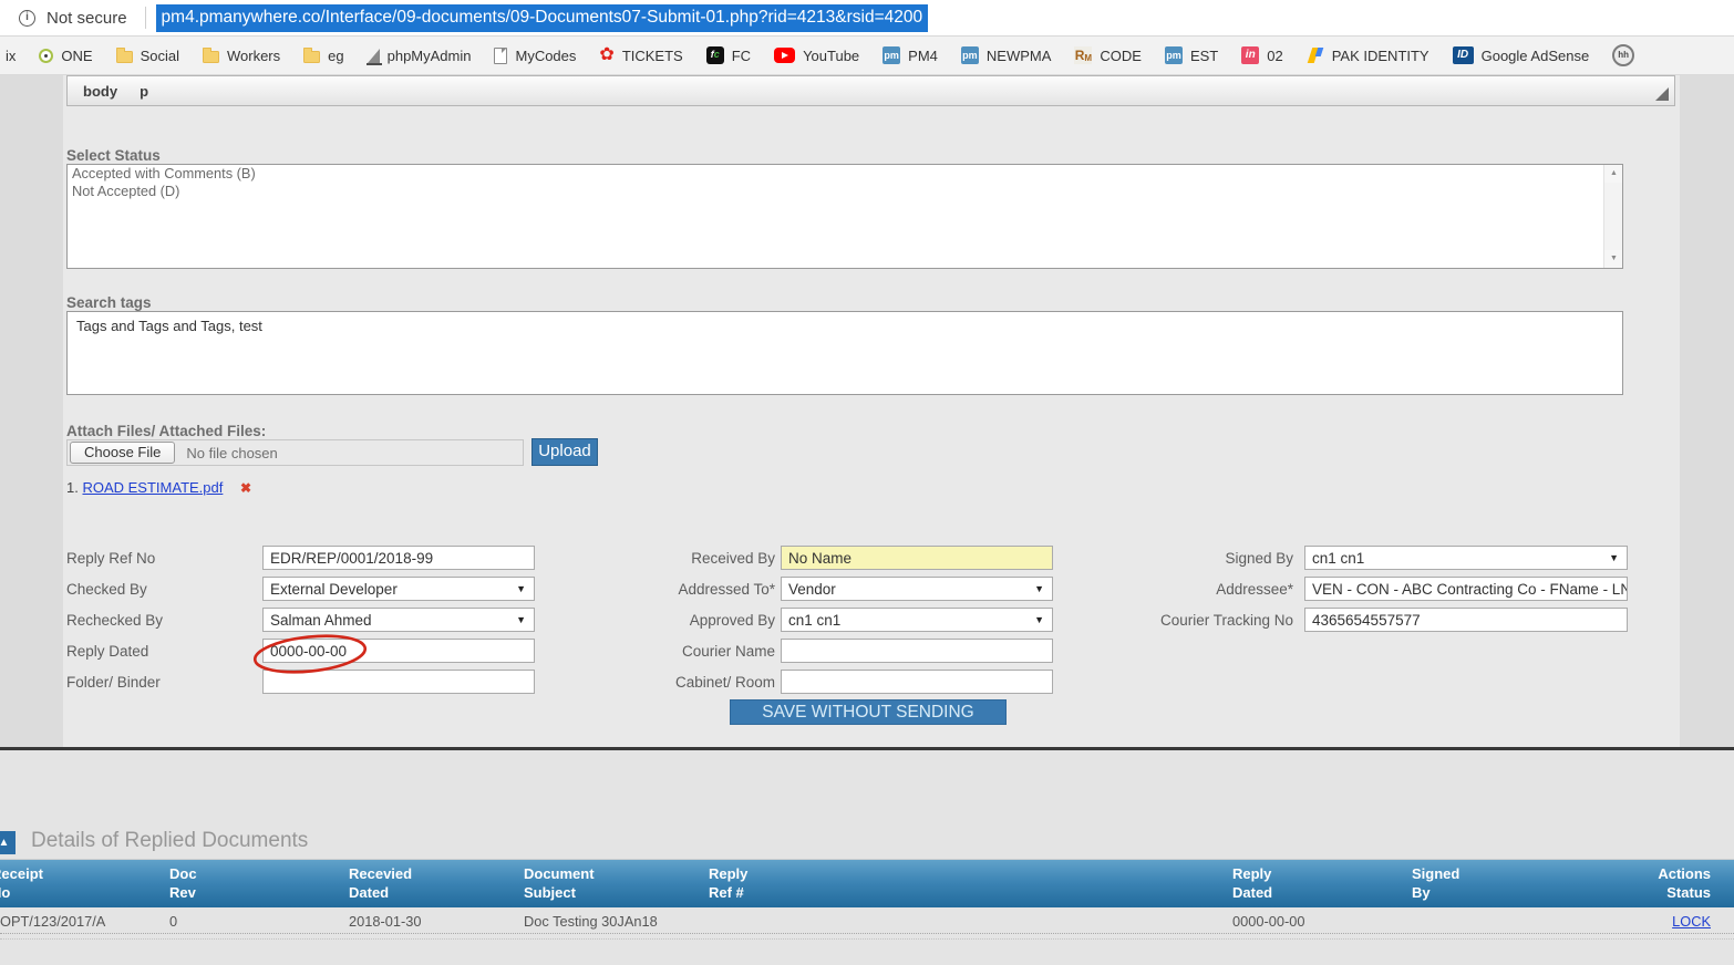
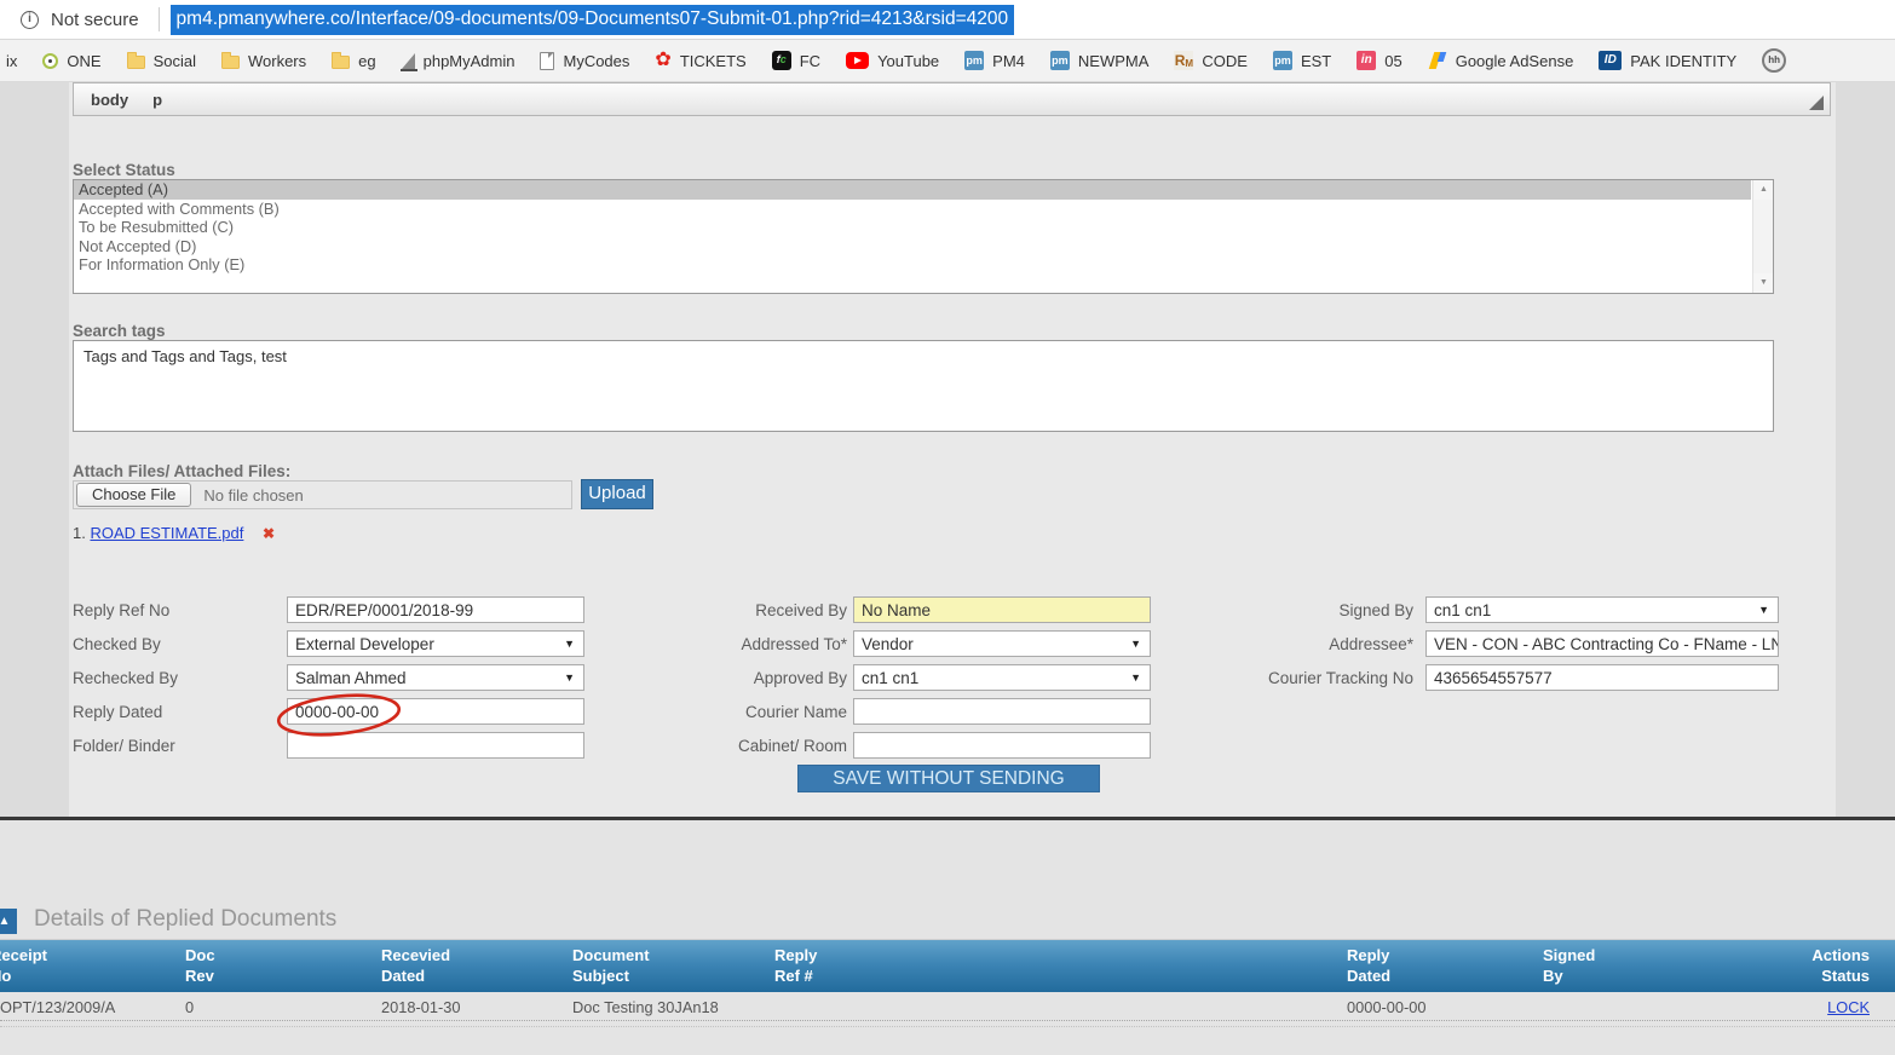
  i
  Not secure
  pm4.pmanywhere.co/Interface/09-documents/09-Documents07-Submit-01.php?rid=4213&rsid=4200
  ix
  ONE
  Social
  Workers
  eg
  phpMyAdmin
  MyCodes
  ✿
  TICKETS
  fc
  FC
  YouTube
  pm
  PM4
  pm
  NEWPMA
  RM
  CODE
  pm
  EST
  in
- 02
+ 05
- PAK IDENTITY
+ Google AdSense
  ID
- Google AdSense
+ PAK IDENTITY
  hh
  body
  p
  Select Status
+ Accepted (A)
  Accepted with Comments (B)
+ To be Resubmitted (C)
  Not Accepted (D)
+ For Information Only (E)
  Search tags
  Tags and Tags and Tags, test
  Attach Files/ Attached Files:
  Choose File
  No file chosen
  Upload
  1. ROAD ESTIMATE.pdf ✖
  Reply Ref No
  EDR/REP/0001/2018-99
  Checked By
  External Developer
  ▼
  Rechecked By
  Salman Ahmed
  ▼
  Reply Dated
  0000-00-00
  Folder/ Binder
  Received By
  No Name
  Addressed To*
  Vendor
  ▼
  Approved By
  cn1 cn1
  ▼
  Courier Name
  Cabinet/ Room
  Signed By
  cn1 cn1
  ▼
  Addressee*
  VEN - CON - ABC Contracting Co - FName - LN
  Courier Tracking No
  4365654557577
  SAVE WITHOUT SENDING
  ▲
  Details of Replied Documents
  eceipt
  Doc
  Rev
  Recevied
  Dated
  Document
  Subject
  Reply
  Ref #
  Reply
  Dated
  Signed
  By
  Actions
  Status
- OPT/123/2017/A
+ OPT/123/2009/A
  0
  2018-01-30
  Doc Testing 30JAn18
  0000-00-00
  LOCK
